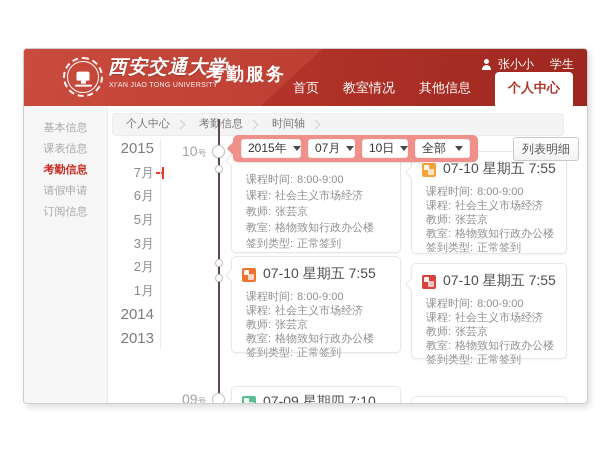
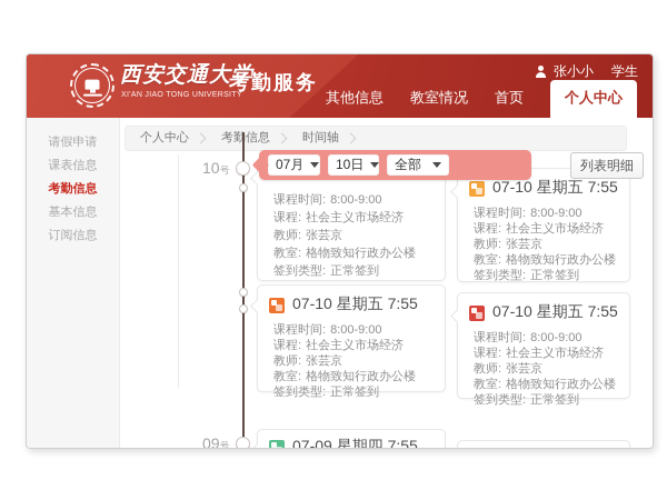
  西安交通大学
  考勤服务
  张小小
  学生
- 首页
+ 其他信息
  教室情况
- 其他信息
+ 首页
  个人中心
- 基本信息
+ 请假申请
  课表信息
  考勤信息
- 请假申请
+ 基本信息
  订阅信息
  个人中心
  考勤信息
  时间轴
- 2015
- 7月
- 6月
- 5月
- 3月
- 2月
- 1月
- 2014
- 2013
  10号
  09号
  课程时间: 8:00-9:00
  课程: 社会主义市场经济
  教师: 张芸京
  教室: 格物致知行政办公楼
  签到类型: 正常签到
  07-10 星期五 7:55
  课程时间: 8:00-9:00
  课程: 社会主义市场经济
  教师: 张芸京
  教室: 格物致知行政办公楼
  签到类型: 正常签到
  07-10 星期五 7:55
  课程时间: 8:00-9:00
  课程: 社会主义市场经济
  教师: 张芸京
  教室: 格物致知行政办公楼
  签到类型: 正常签到
  07-10 星期五 7:55
  课程时间: 8:00-9:00
  课程: 社会主义市场经济
  教师: 张芸京
  教室: 格物致知行政办公楼
  签到类型: 正常签到
- 07-09 星期四 7:10
+ 07-09 星期四 7:55
- 2015年
  07月
  10日
  全部
  列表明细
